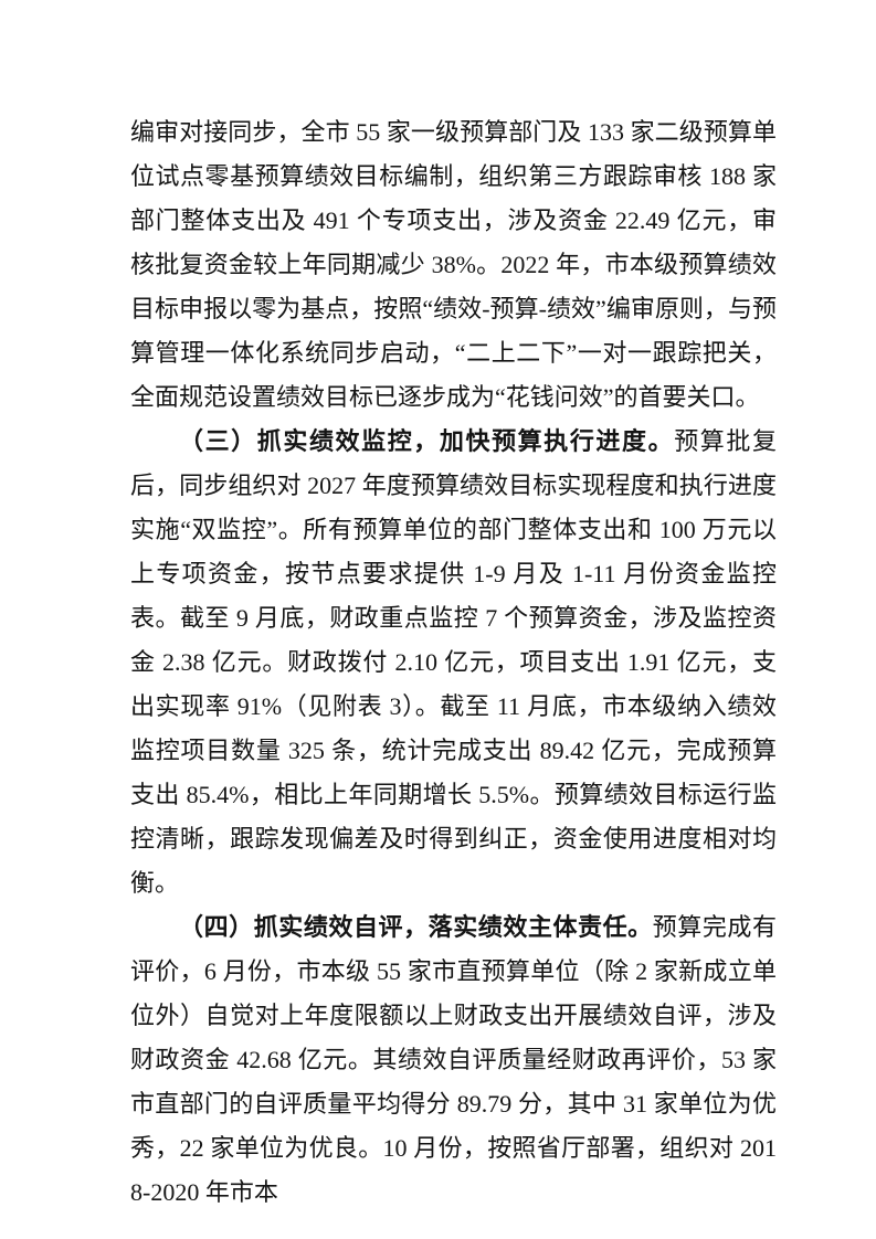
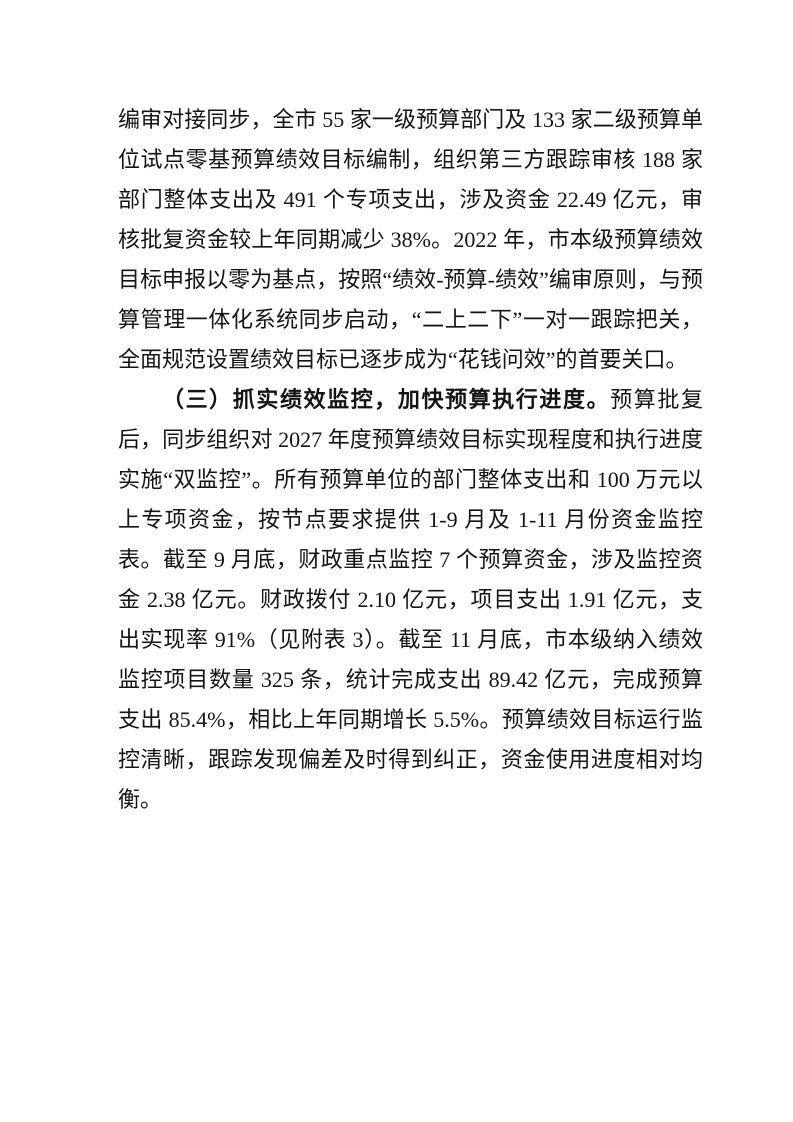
  编审对接同步，全市 55 家一级预算部门及 133 家二级预算单位试点零基预算绩效目标编制，组织第三方跟踪审核 188 家部门整体支出及 491 个专项支出，涉及资金 22.49 亿元，审核批复资金较上年同期减少 38%。2022 年，市本级预算绩效目标申报以零为基点，按照“绩效-预算-绩效”编审原则，与预算管理一体化系统同步启动，“二上二下”一对一跟踪把关，全面规范设置绩效目标已逐步成为“花钱问效”的首要关口。
  （三）抓实绩效监控，加快预算执行进度。预算批复后，同步组织对 2027 年度预算绩效目标实现程度和执行进度实施“双监控”。所有预算单位的部门整体支出和 100 万元以上专项资金，按节点要求提供 1-9 月及 1-11 月份资金监控表。截至 9 月底，财政重点监控 7 个预算资金，涉及监控资金 2.38 亿元。财政拨付 2.10 亿元，项目支出 1.91 亿元，支出实现率 91%（见附表 3）。截至 11 月底，市本级纳入绩效监控项目数量 325 条，统计完成支出 89.42 亿元，完成预算支出 85.4%，相比上年同期增长 5.5%。预算绩效目标运行监控清晰，跟踪发现偏差及时得到纠正，资金使用进度相对均衡。
- （四）抓实绩效自评，落实绩效主体责任。预算完成有评价，6 月份，市本级 55 家市直预算单位（除 2 家新成立单位外）自觉对上年度限额以上财政支出开展绩效自评，涉及财政资金 42.68 亿元。其绩效自评质量经财政再评价，53 家市直部门的自评质量平均得分 89.79 分，其中 31 家单位为优秀，22 家单位为优良。10 月份，按照省厅部署，组织对 2018-2020 年市本
